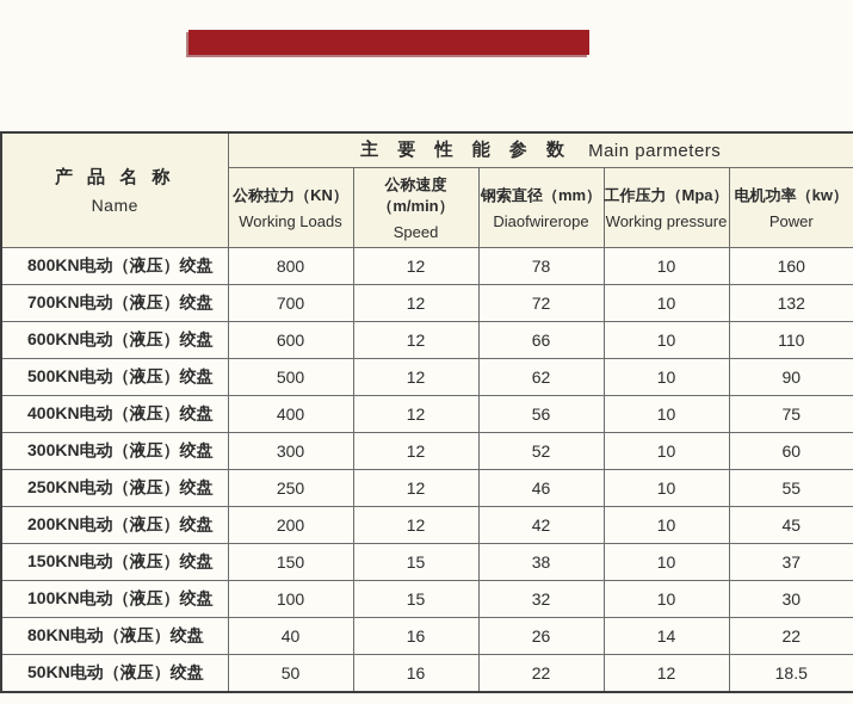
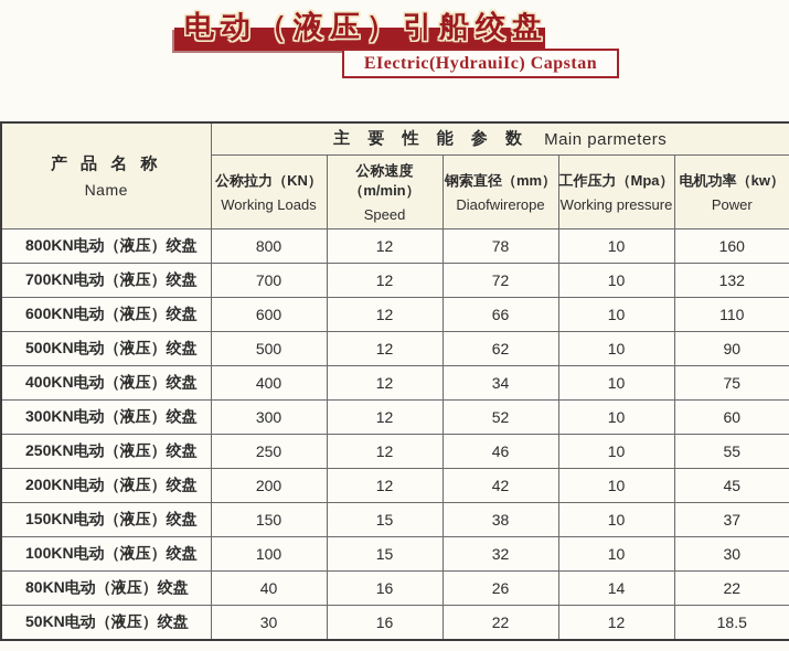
+ 电动（液压）引船绞盘
+ EIectric(HydrauiIc) Capstan
  产 品 名 称 Name	主 要 性 能 参 数 Main parmeters
  公称拉力（KN）Working Loads	公称速度（m/min）Speed	钢索直径（mm）Diaofwirerope	工作压力（Mpa）Working pressure	电机功率（kw）Power
  800KN电动（液压）绞盘	800	12	78	10	160
  700KN电动（液压）绞盘	700	12	72	10	132
  600KN电动（液压）绞盘	600	12	66	10	110
  500KN电动（液压）绞盘	500	12	62	10	90
- 400KN电动（液压）绞盘	400	12	56	10	75
+ 400KN电动（液压）绞盘	400	12	34	10	75
  300KN电动（液压）绞盘	300	12	52	10	60
  250KN电动（液压）绞盘	250	12	46	10	55
  200KN电动（液压）绞盘	200	12	42	10	45
  150KN电动（液压）绞盘	150	15	38	10	37
  100KN电动（液压）绞盘	100	15	32	10	30
  80KN电动（液压）绞盘	40	16	26	14	22
- 50KN电动（液压）绞盘	50	16	22	12	18.5
+ 50KN电动（液压）绞盘	30	16	22	12	18.5
